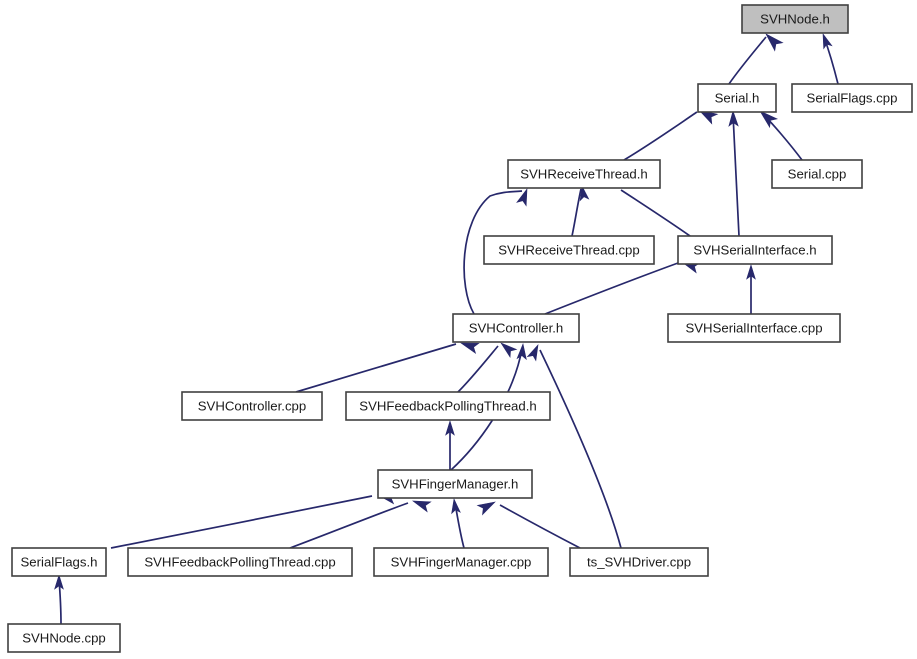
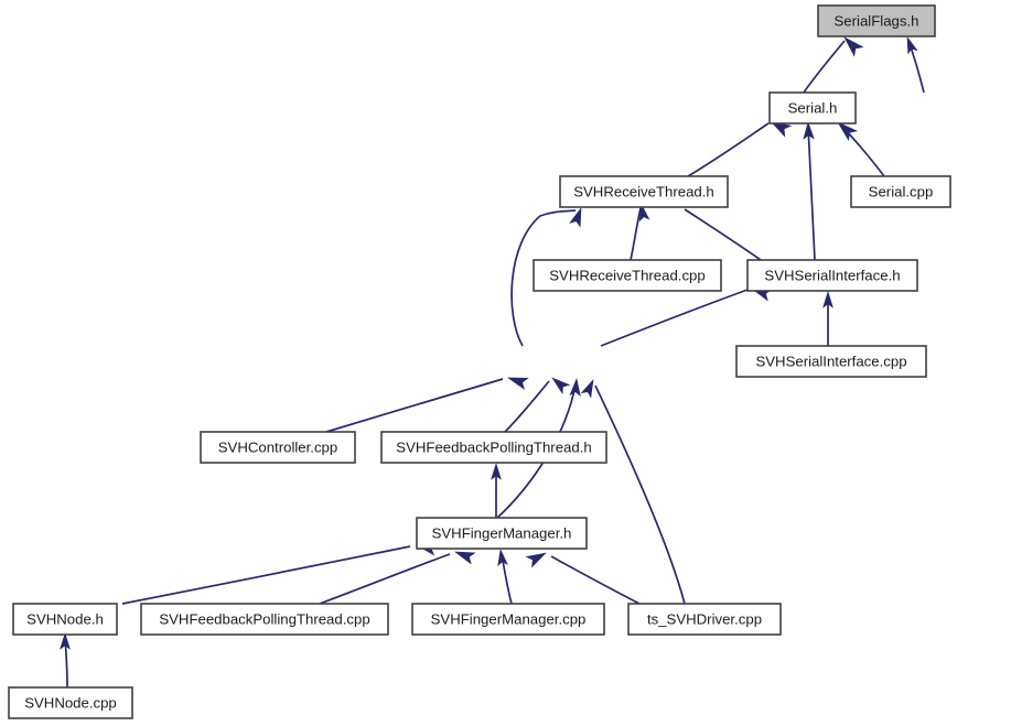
- SVHNode.h
+ SerialFlags.h
  Serial.h
- SerialFlags.cpp
  SVHReceiveThread.h
  Serial.cpp
  SVHReceiveThread.cpp
  SVHSerialInterface.h
- SVHController.h
  SVHSerialInterface.cpp
  SVHController.cpp
  SVHFeedbackPollingThread.h
  SVHFingerManager.h
- SerialFlags.h
+ SVHNode.h
  SVHFeedbackPollingThread.cpp
  SVHFingerManager.cpp
  ts_SVHDriver.cpp
  SVHNode.cpp
